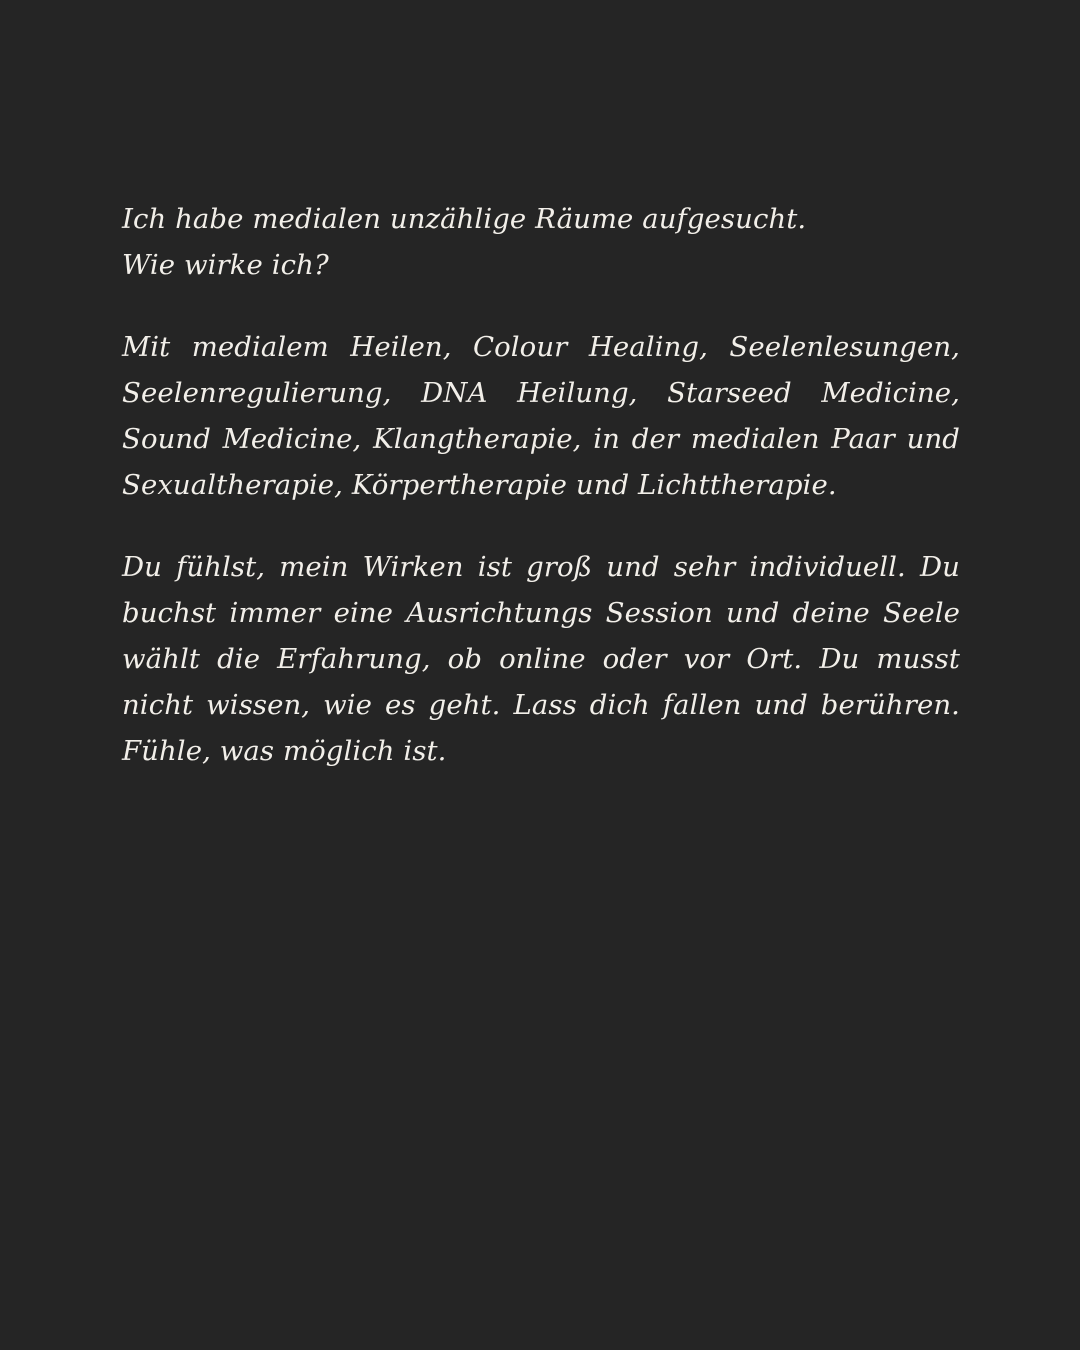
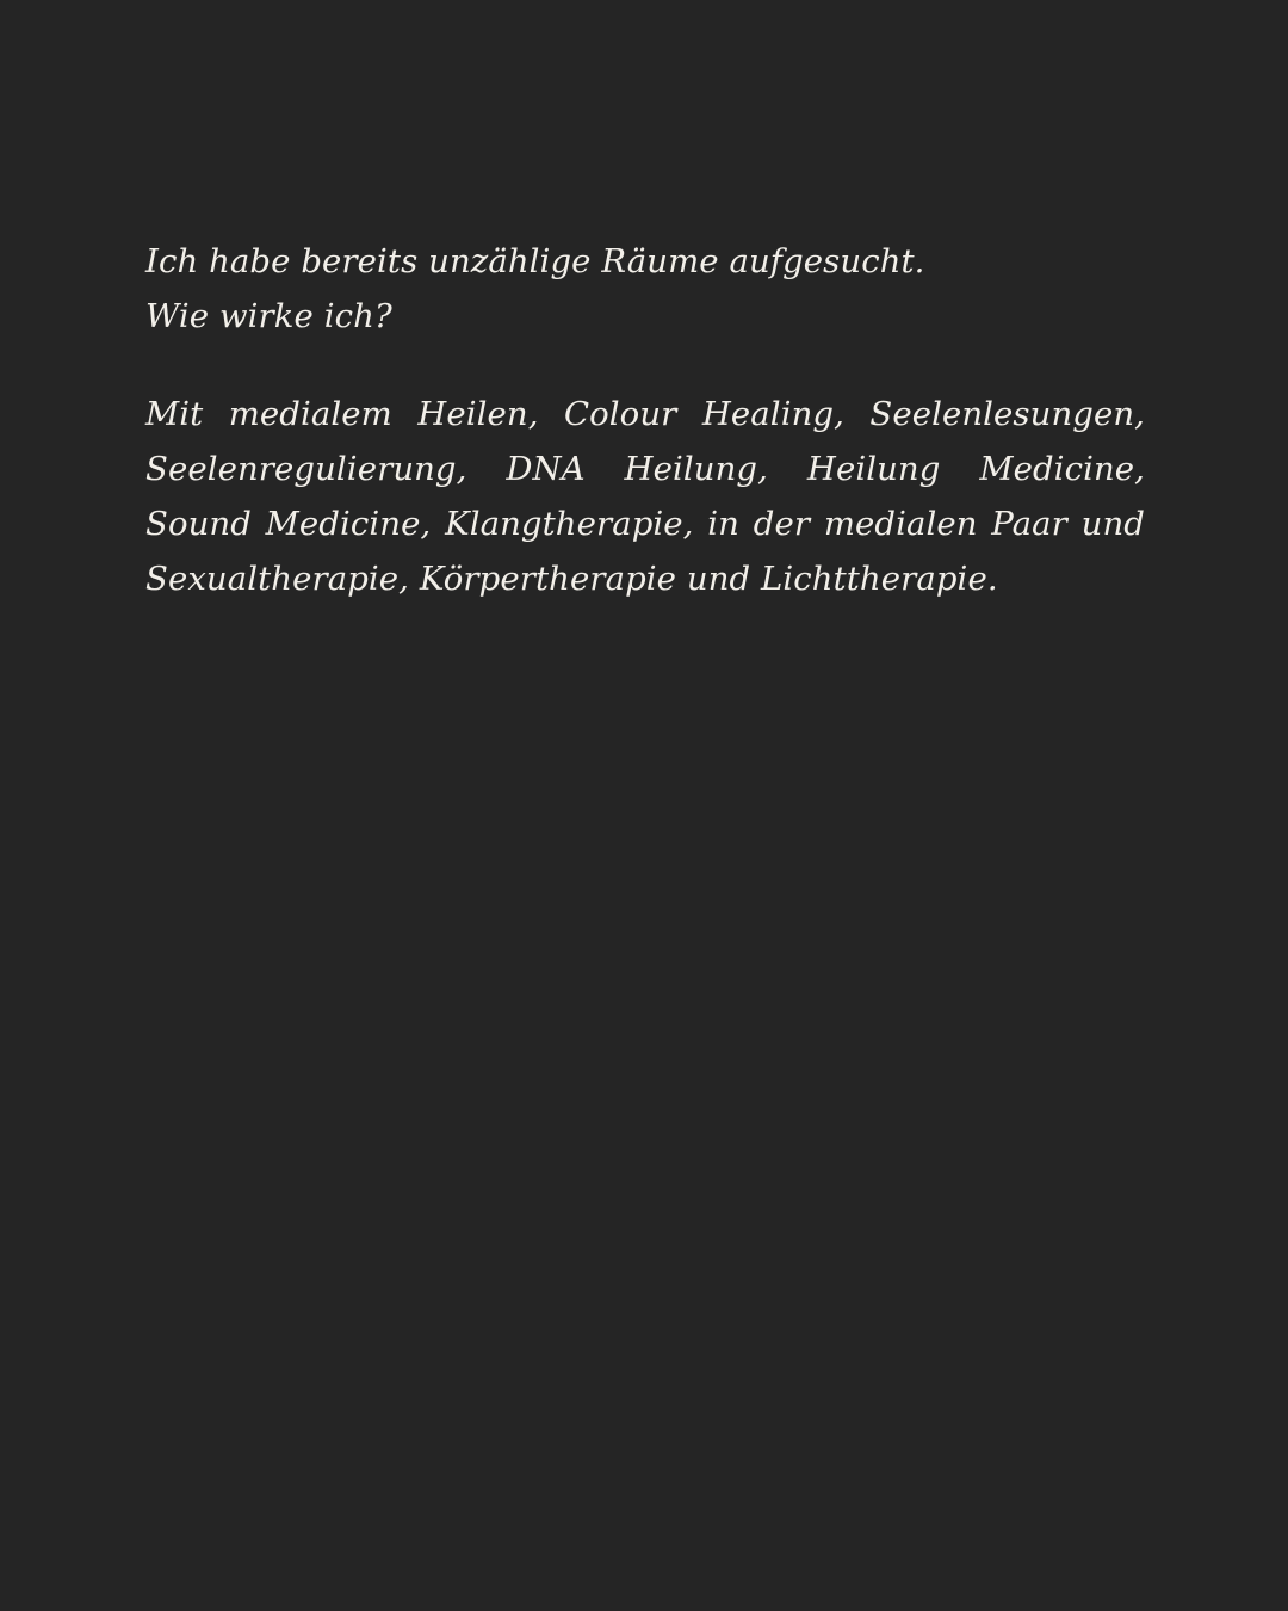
- Ich habe medialen unzählige Räume aufgesucht.
+ Ich habe bereits unzählige Räume aufgesucht.
  Wie wirke ich?
- Mit medialem Heilen, Colour Healing, Seelenlesungen, Seelenregulierung, DNA Heilung, Starseed Medicine, Sound Medicine, Klangtherapie, in der medialen Paar und Sexualtherapie, Körpertherapie und Lichttherapie.
+ Mit medialem Heilen, Colour Healing, Seelenlesungen, Seelenregulierung, DNA Heilung, Heilung Medicine, Sound Medicine, Klangtherapie, in der medialen Paar und Sexualtherapie, Körpertherapie und Lichttherapie.
- Du fühlst, mein Wirken ist groß und sehr individuell. Du buchst immer eine Ausrichtungs Session und deine Seele wählt die Erfahrung, ob online oder vor Ort. Du musst nicht wissen, wie es geht. Lass dich fallen und berühren. Fühle, was möglich ist.
